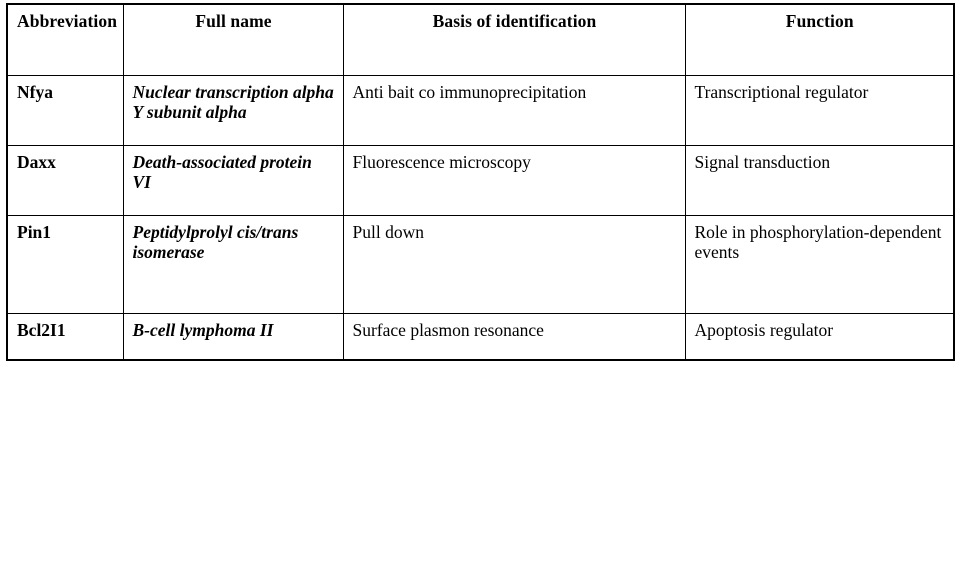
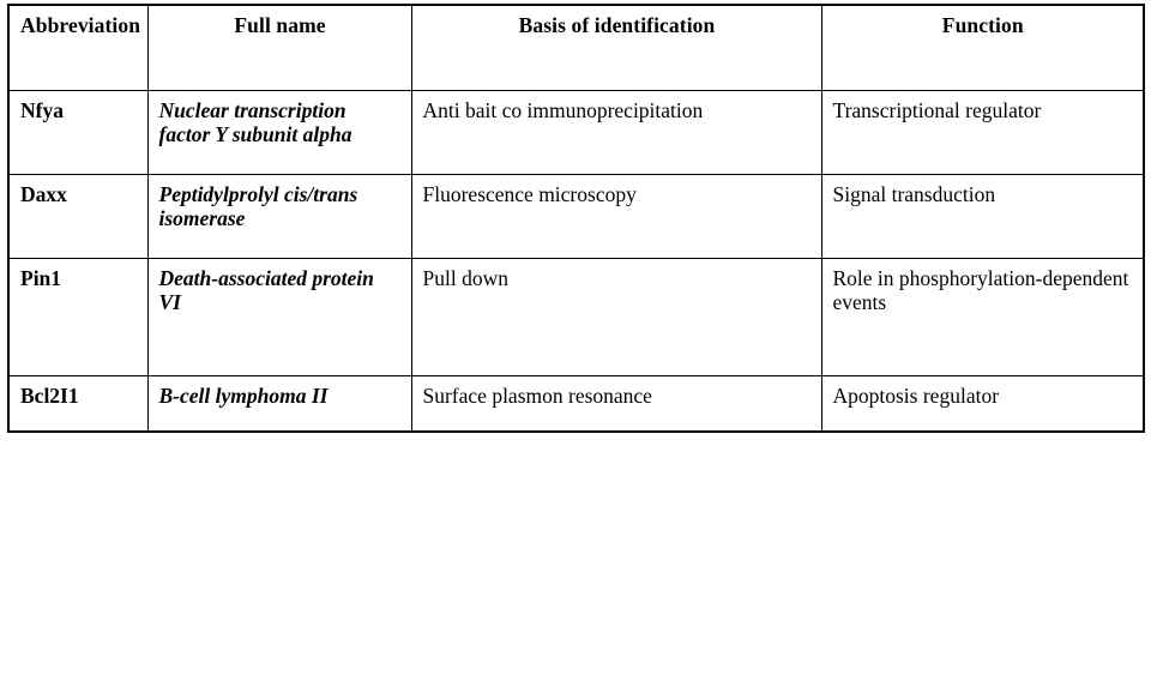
  Abbreviation	Full name	Basis of identification	Function
- Nfya	Nuclear transcription alpha Y subunit alpha	Anti bait co immunoprecipitation	Transcriptional regulator
+ Nfya	Nuclear transcription factor Y subunit alpha	Anti bait co immunoprecipitation	Transcriptional regulator
- Daxx	Death-associated protein VI	Fluorescence microscopy	Signal transduction
+ Daxx	Peptidylprolyl cis/trans isomerase	Fluorescence microscopy	Signal transduction
- Pin1	Peptidylprolyl cis/trans isomerase	Pull down	Role in phosphorylation-dependent events
+ Pin1	Death-associated protein VI	Pull down	Role in phosphorylation-dependent events
  Bcl2I1	B-cell lymphoma II	Surface plasmon resonance	Apoptosis regulator
